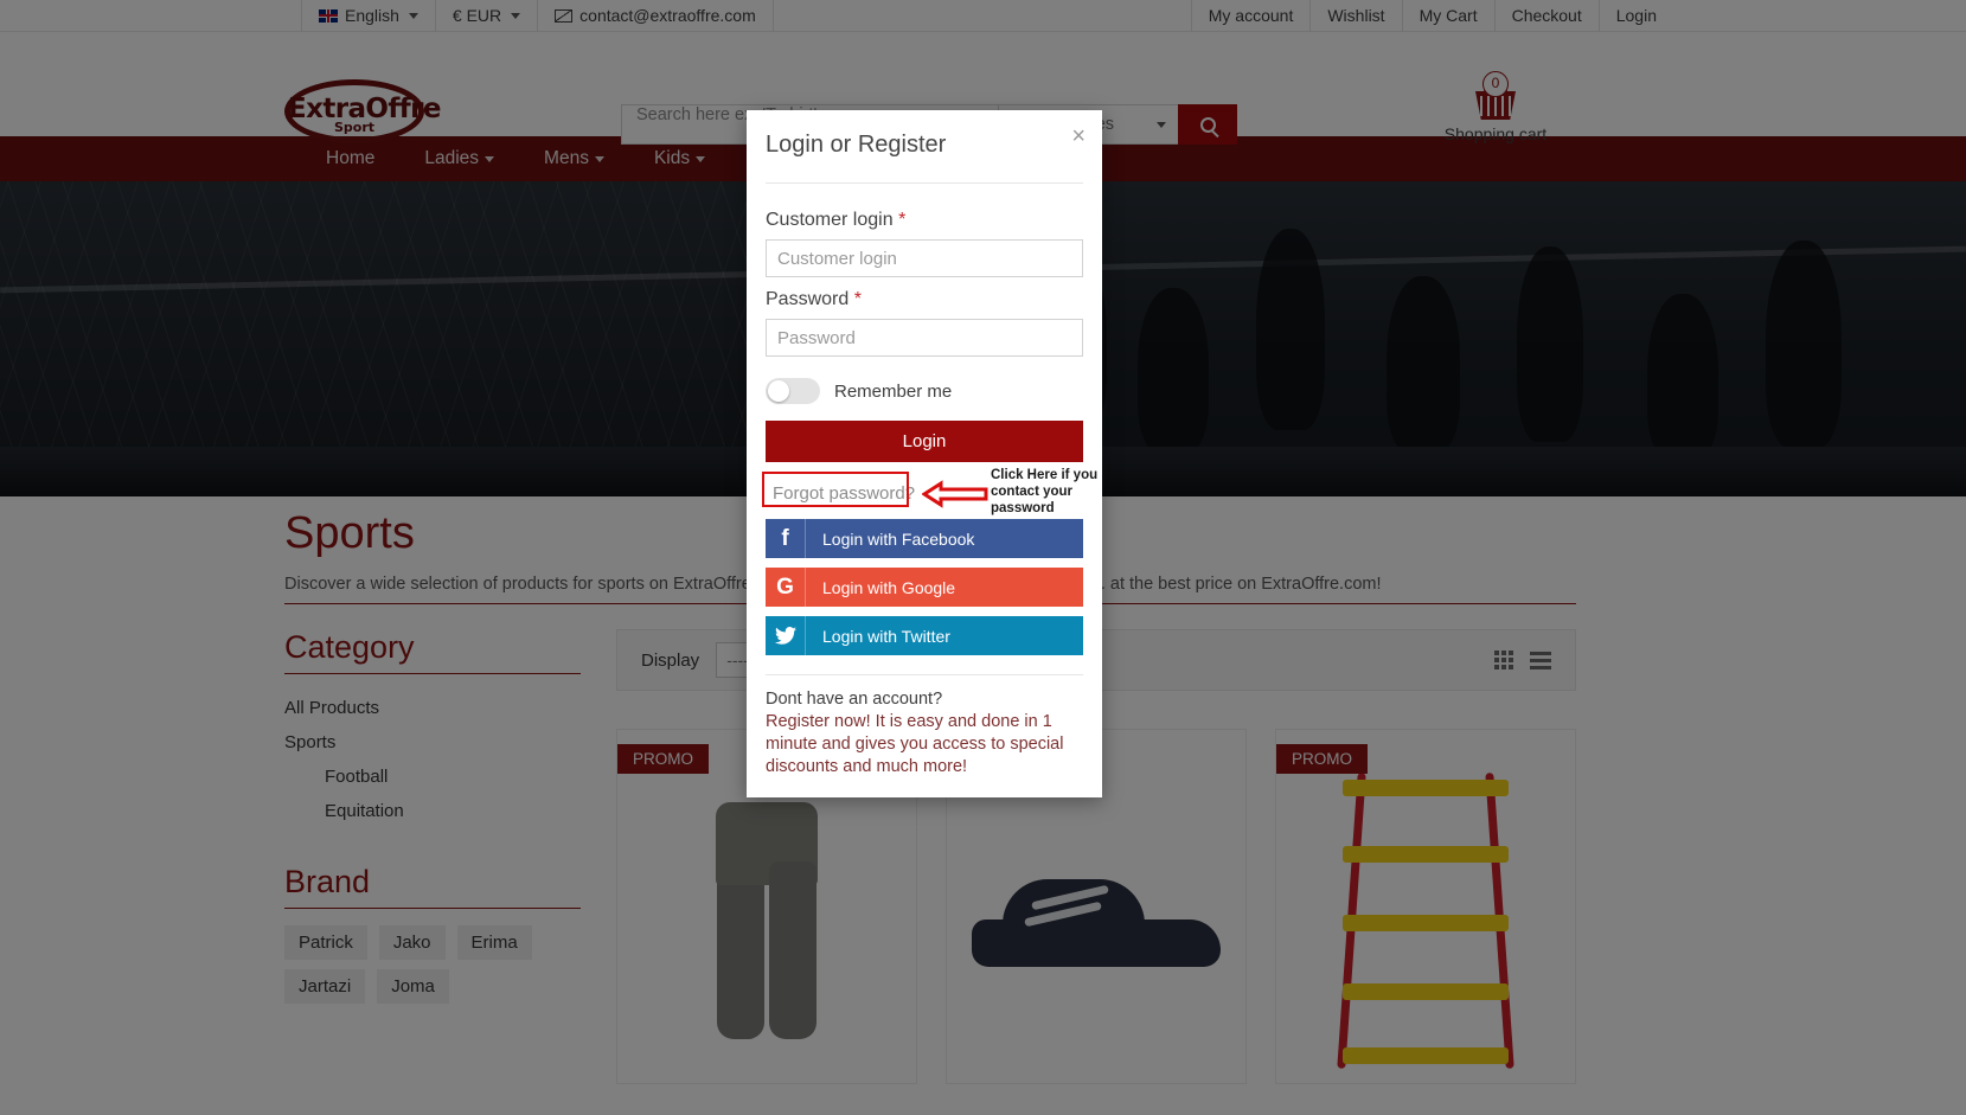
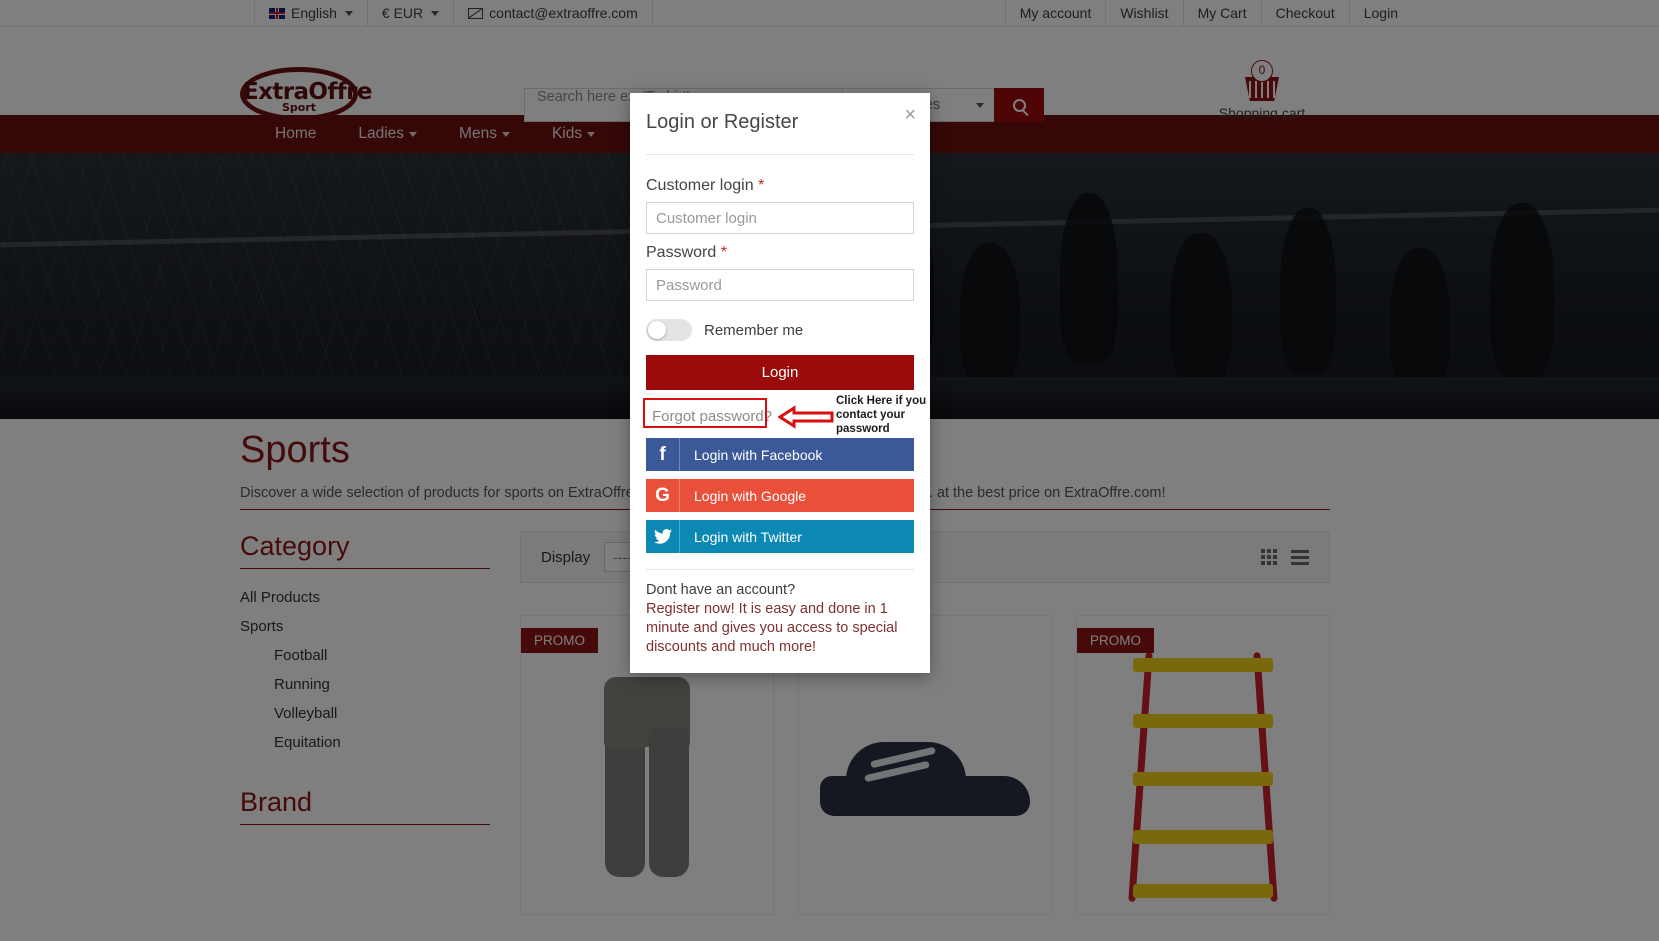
  English
  € EUR
  contact@extraoffre.com
  My account
  Wishlist
  My Cart
  Checkout
  Login
  ExtraOffr
  Sport
  0
  Shopping cart
  Home
  Ladies
  Mens
  Kids
  Sports
  Category
  All Products
  Sports
  Football
+ Running
+ Volleyball
  Equitation
  Brand
- Patrick
- Jako
- Erima
- Jartazi
- Joma
  Display
  PROMO
  PROMO
  Login or Register
  ×
  Customer login *
  Customer login
  Password *
  Password
  Remember me
  Login
  Forgot password?
  Click Here if you contact your password
  f
  Login with Facebook
  G
  Login with Google
  Login with Twitter
  Dont have an account?
  Register now! It is easy and done in 1 minute and gives you access to special discounts and much more!
